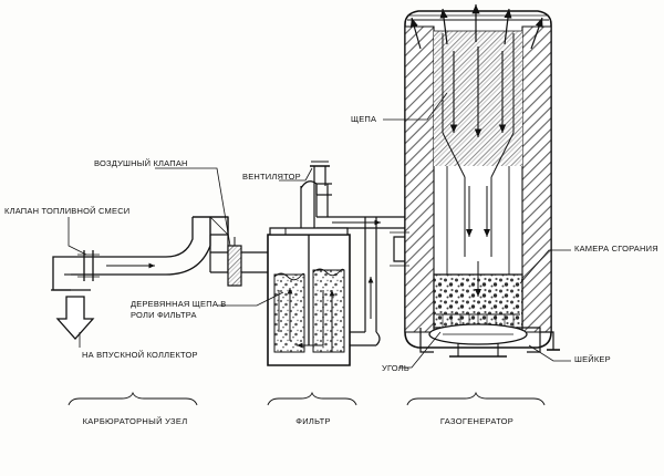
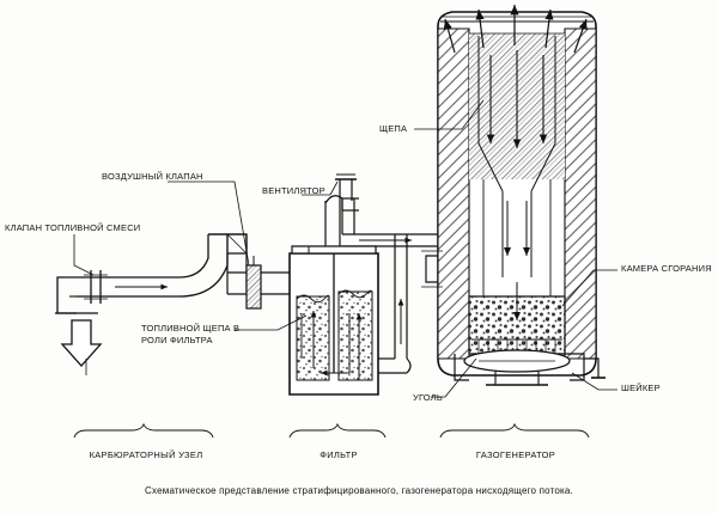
  КЛАПАН ТОПЛИВНОЙ СМЕСИ
  ВОЗДУШНЫЙ КЛАПАН
  ВЕНТИЛЯТОР
  ЩЕПА
  КАМЕРА СГОРАНИЯ
  ШЕЙКЕР
  УГОЛЬ
- ДЕРЕВЯННАЯ ЩЕПА В РОЛИ ФИЛЬТРА
+ ТОПЛИВНОЙ ЩЕПА В РОЛИ ФИЛЬТРА
- НА ВПУСКНОЙ КОЛЛЕКТОР
  КАРБЮРАТОРНЫЙ УЗЕЛ
  ФИЛЬТР
  ГАЗОГЕНЕРАТОР
+ Схематическое представление стратифицированного, газогенератора нисходящего потока.
